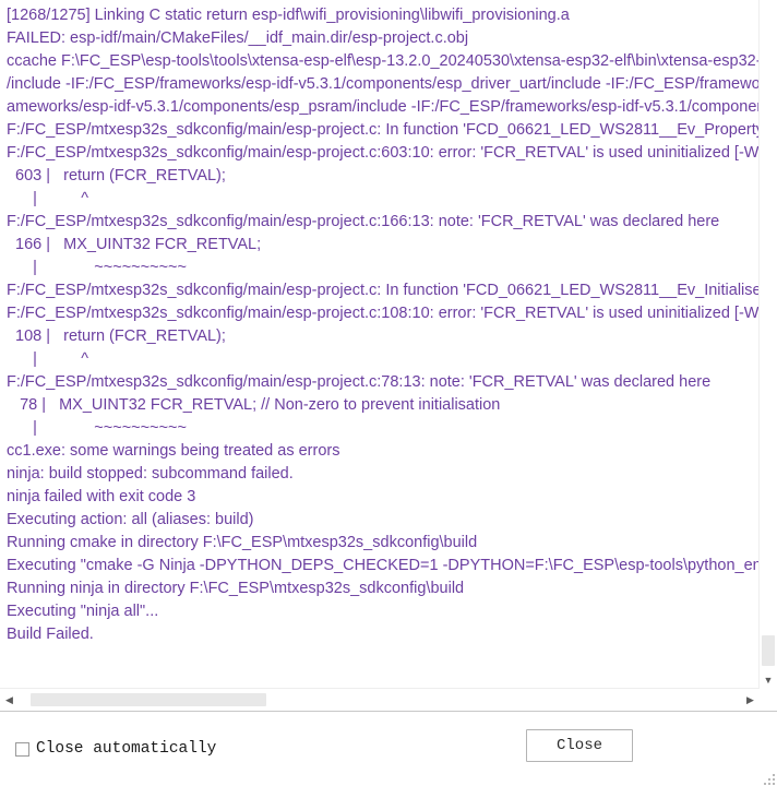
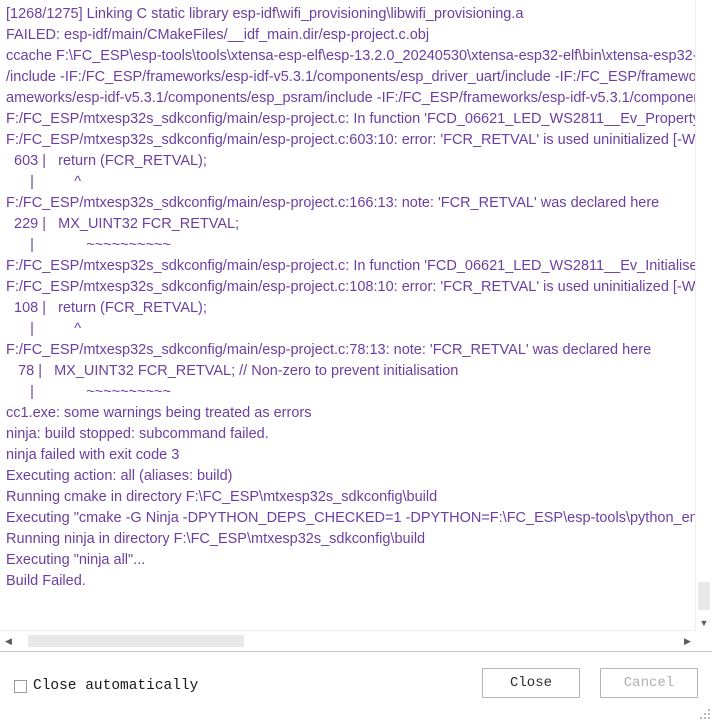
- [1268/1275] Linking C static return esp-idf\wifi_provisioning\libwifi_provisioning.a
+ [1268/1275] Linking C static library esp-idf\wifi_provisioning\libwifi_provisioning.a
  FAILED: esp-idf/main/CMakeFiles/__idf_main.dir/esp-project.c.obj
  ccache F:\FC_ESP\esp-tools\tools\xtensa-esp-elf\esp-13.2.0_20240530\xtensa-esp32-elf\bin\xtensa-esp32
  /include -IF:/FC_ESP/frameworks/esp-idf-v5.3.1/components/esp_driver_uart/include -IF:/FC_ESP/framewo
  ameworks/esp-idf-v5.3.1/components/esp_psram/include -IF:/FC_ESP/frameworks/esp-idf-v5.3.1/compone
  F:/FC_ESP/mtxesp32s_sdkconfig/main/esp-project.c: In function 'FCD_06621_LED_WS2811__Ev_Propert
  F:/FC_ESP/mtxesp32s_sdkconfig/main/esp-project.c:603:10: error: 'FCR_RETVAL' is used uninitialized [-W
  603 | return (FCR_RETVAL);
  | ^
  F:/FC_ESP/mtxesp32s_sdkconfig/main/esp-project.c:166:13: note: 'FCR_RETVAL' was declared here
- 166 | MX_UINT32 FCR_RETVAL;
+ 229 | MX_UINT32 FCR_RETVAL;
  | ~~~~~~~~~~
  F:/FC_ESP/mtxesp32s_sdkconfig/main/esp-project.c: In function 'FCD_06621_LED_WS2811__Ev_Initialise
  F:/FC_ESP/mtxesp32s_sdkconfig/main/esp-project.c:108:10: error: 'FCR_RETVAL' is used uninitialized [-W
  108 | return (FCR_RETVAL);
  | ^
  F:/FC_ESP/mtxesp32s_sdkconfig/main/esp-project.c:78:13: note: 'FCR_RETVAL' was declared here
  78 | MX_UINT32 FCR_RETVAL; // Non-zero to prevent initialisation
  | ~~~~~~~~~~
  cc1.exe: some warnings being treated as errors
  ninja: build stopped: subcommand failed.
  ninja failed with exit code 3
  Executing action: all (aliases: build)
  Running cmake in directory F:\FC_ESP\mtxesp32s_sdkconfig\build
  Executing "cmake -G Ninja -DPYTHON_DEPS_CHECKED=1 -DPYTHON=F:\FC_ESP\esp-tools\python_en
  Running ninja in directory F:\FC_ESP\mtxesp32s_sdkconfig\build
  Executing "ninja all"...
  Build Failed.
  ▼
  ◀
  ▶
  Close automatically
  Close
+ Cancel
